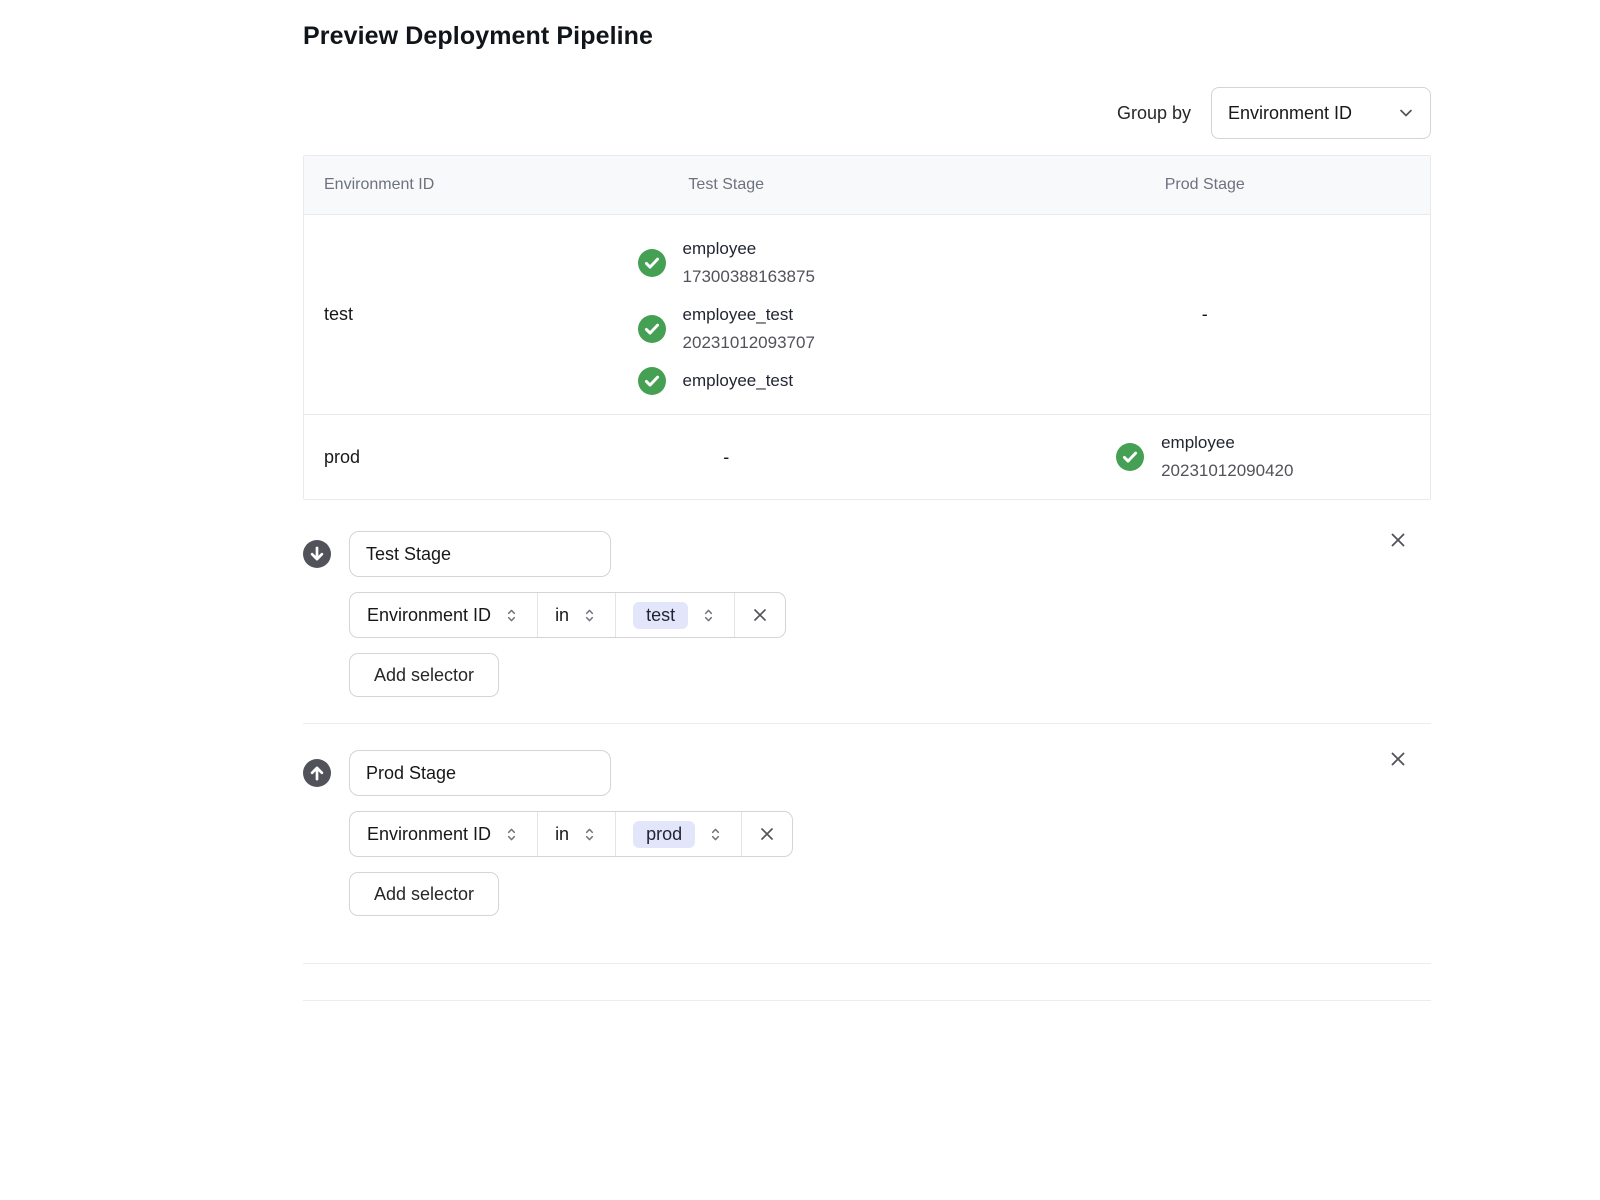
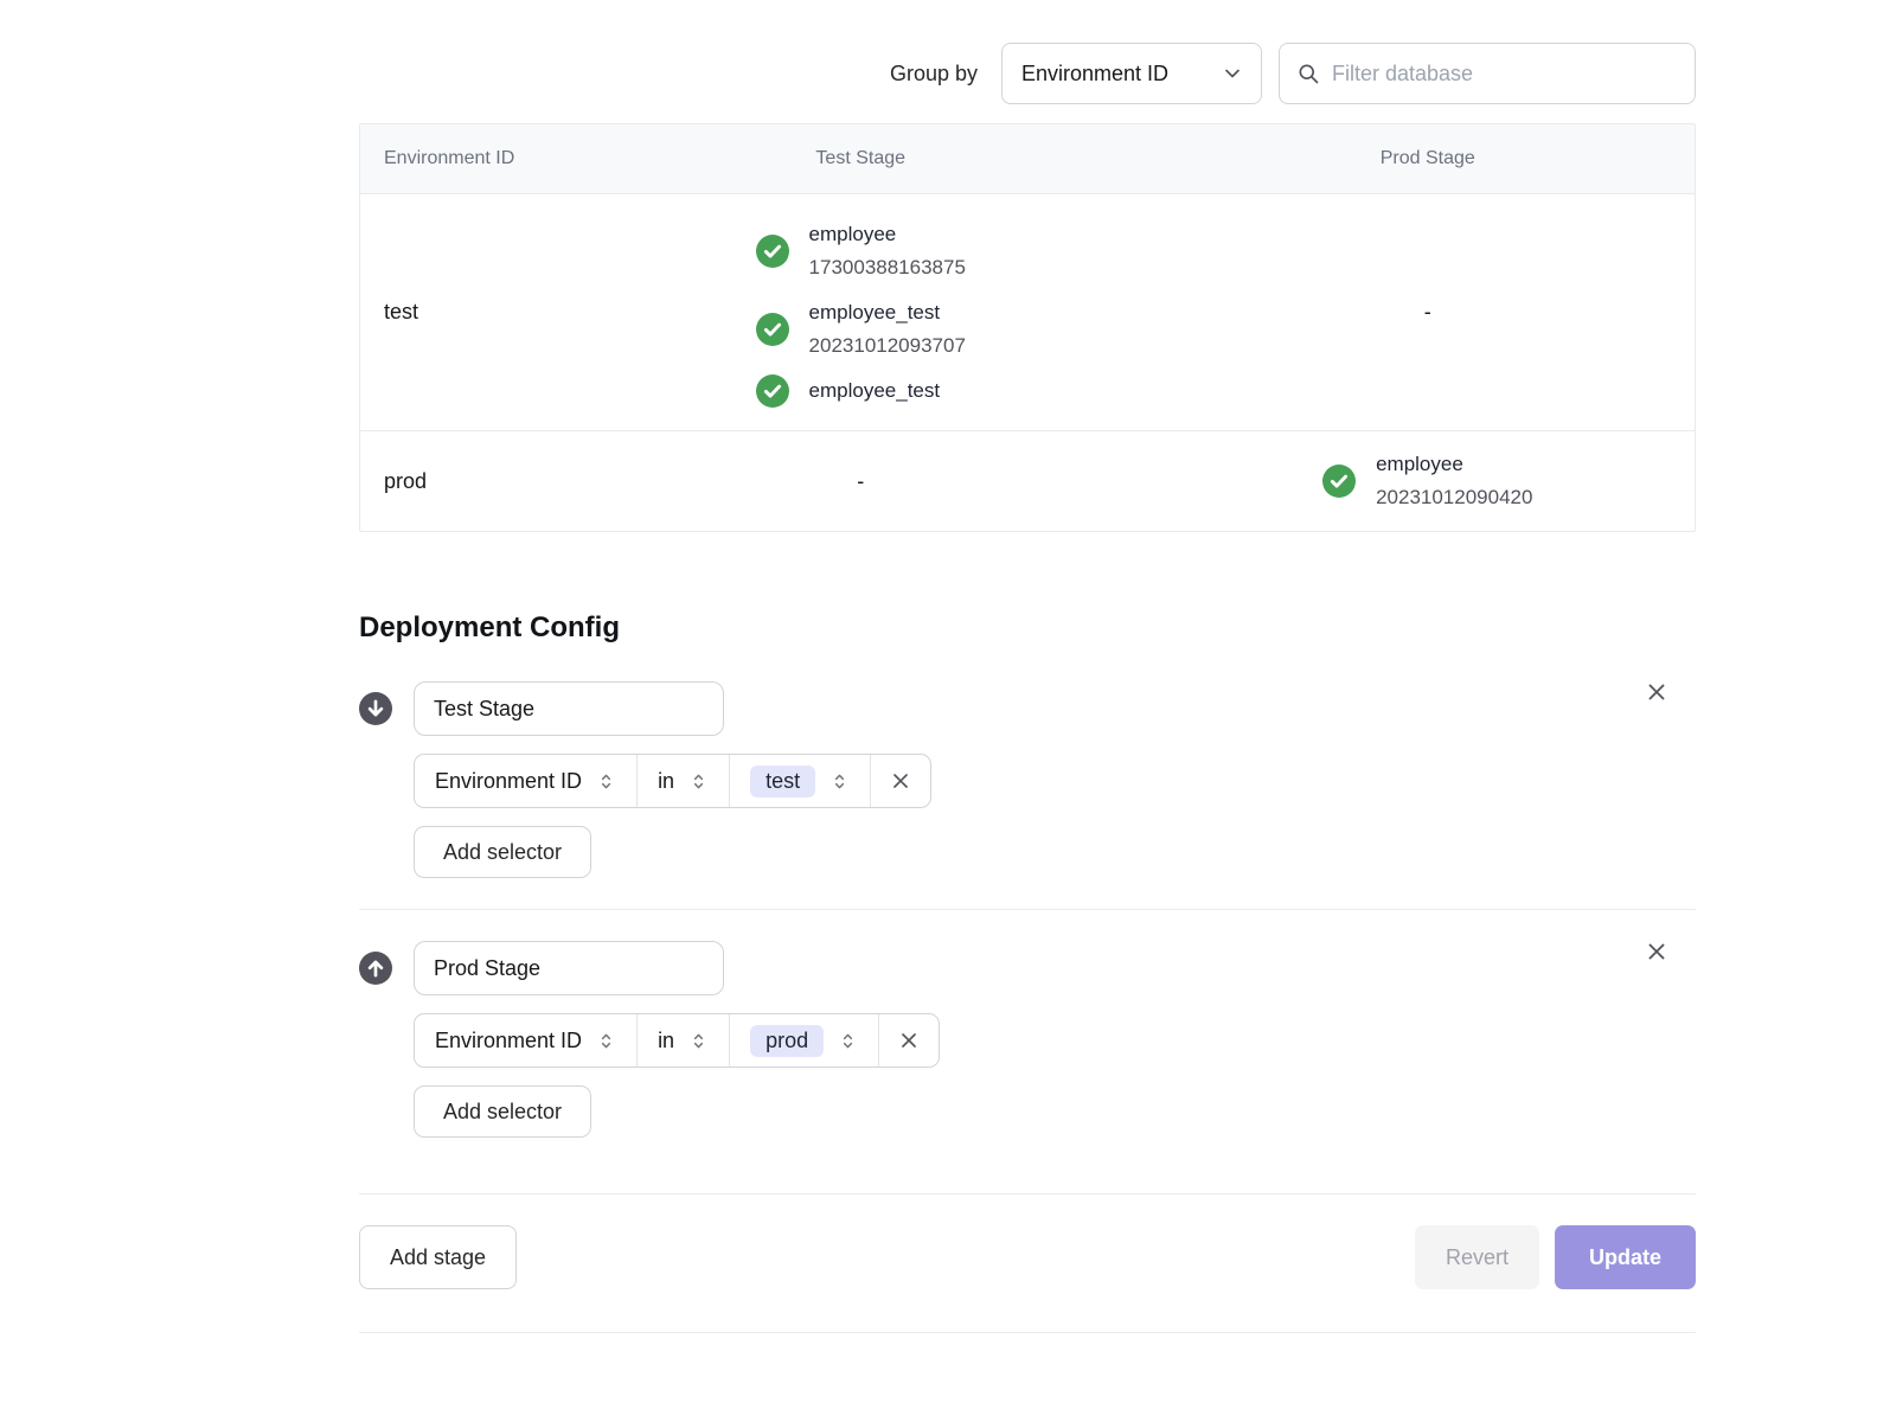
- Preview Deployment Pipeline
  Group by
  Environment ID
+ Filter database
  Environment ID
  Test Stage
  Prod Stage
  test
  employee
  17300388163875
  employee_test
  20231012093707
  employee_test
  -
  prod
  -
  employee
  20231012090420
+ Deployment Config
  Test Stage
  Environment ID
  in
  test
  Add selector
  Prod Stage
  Environment ID
  in
  prod
  Add selector
+ Add stage
+ Revert
+ Update
